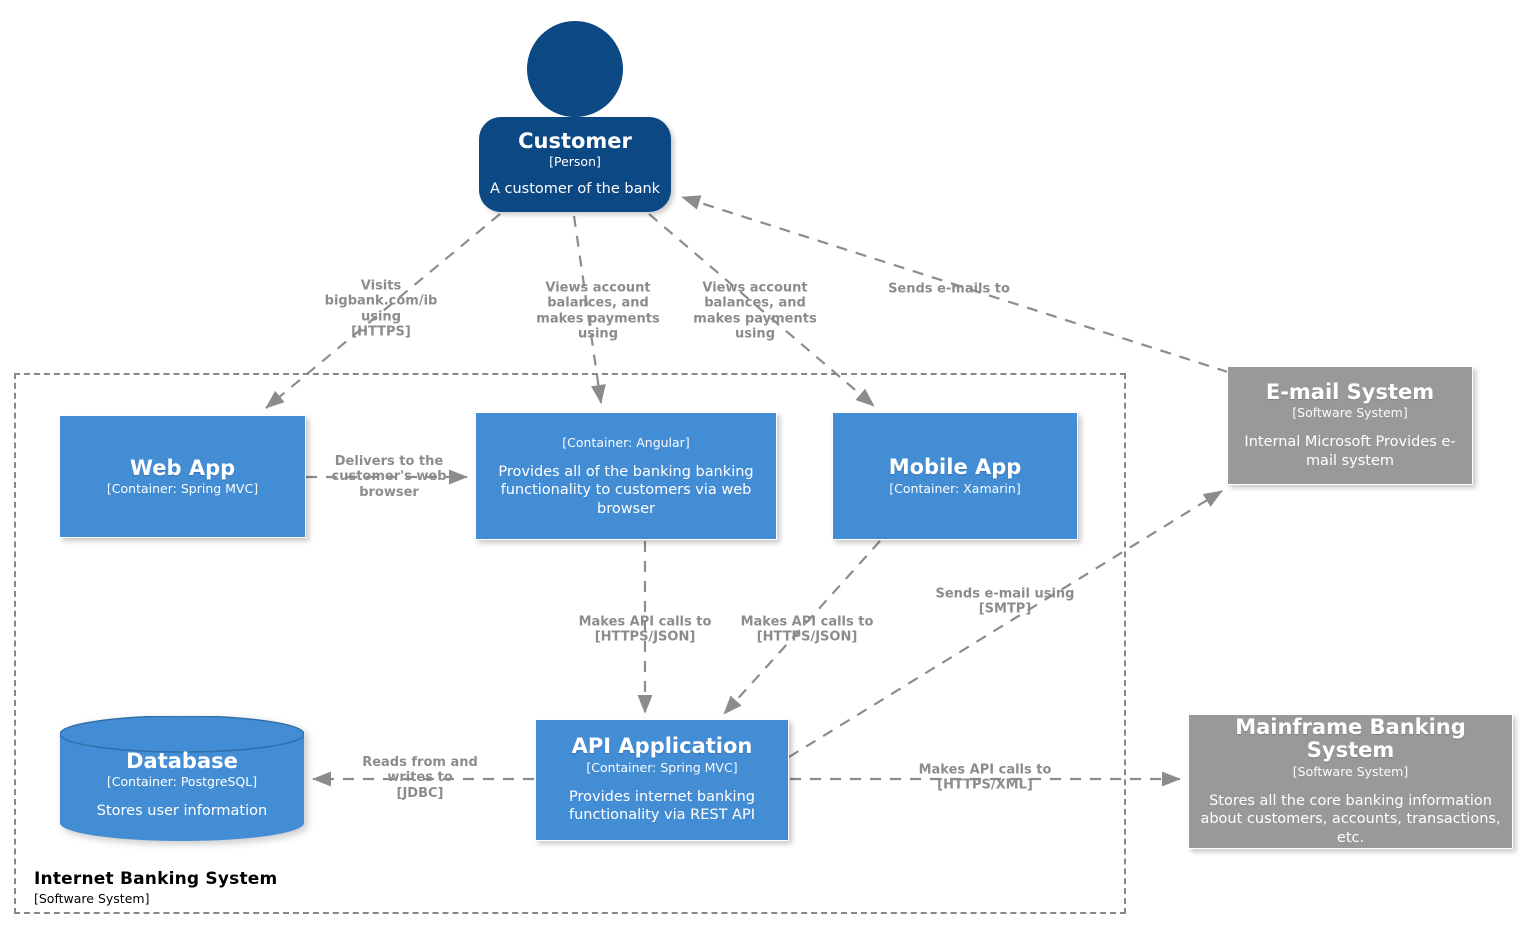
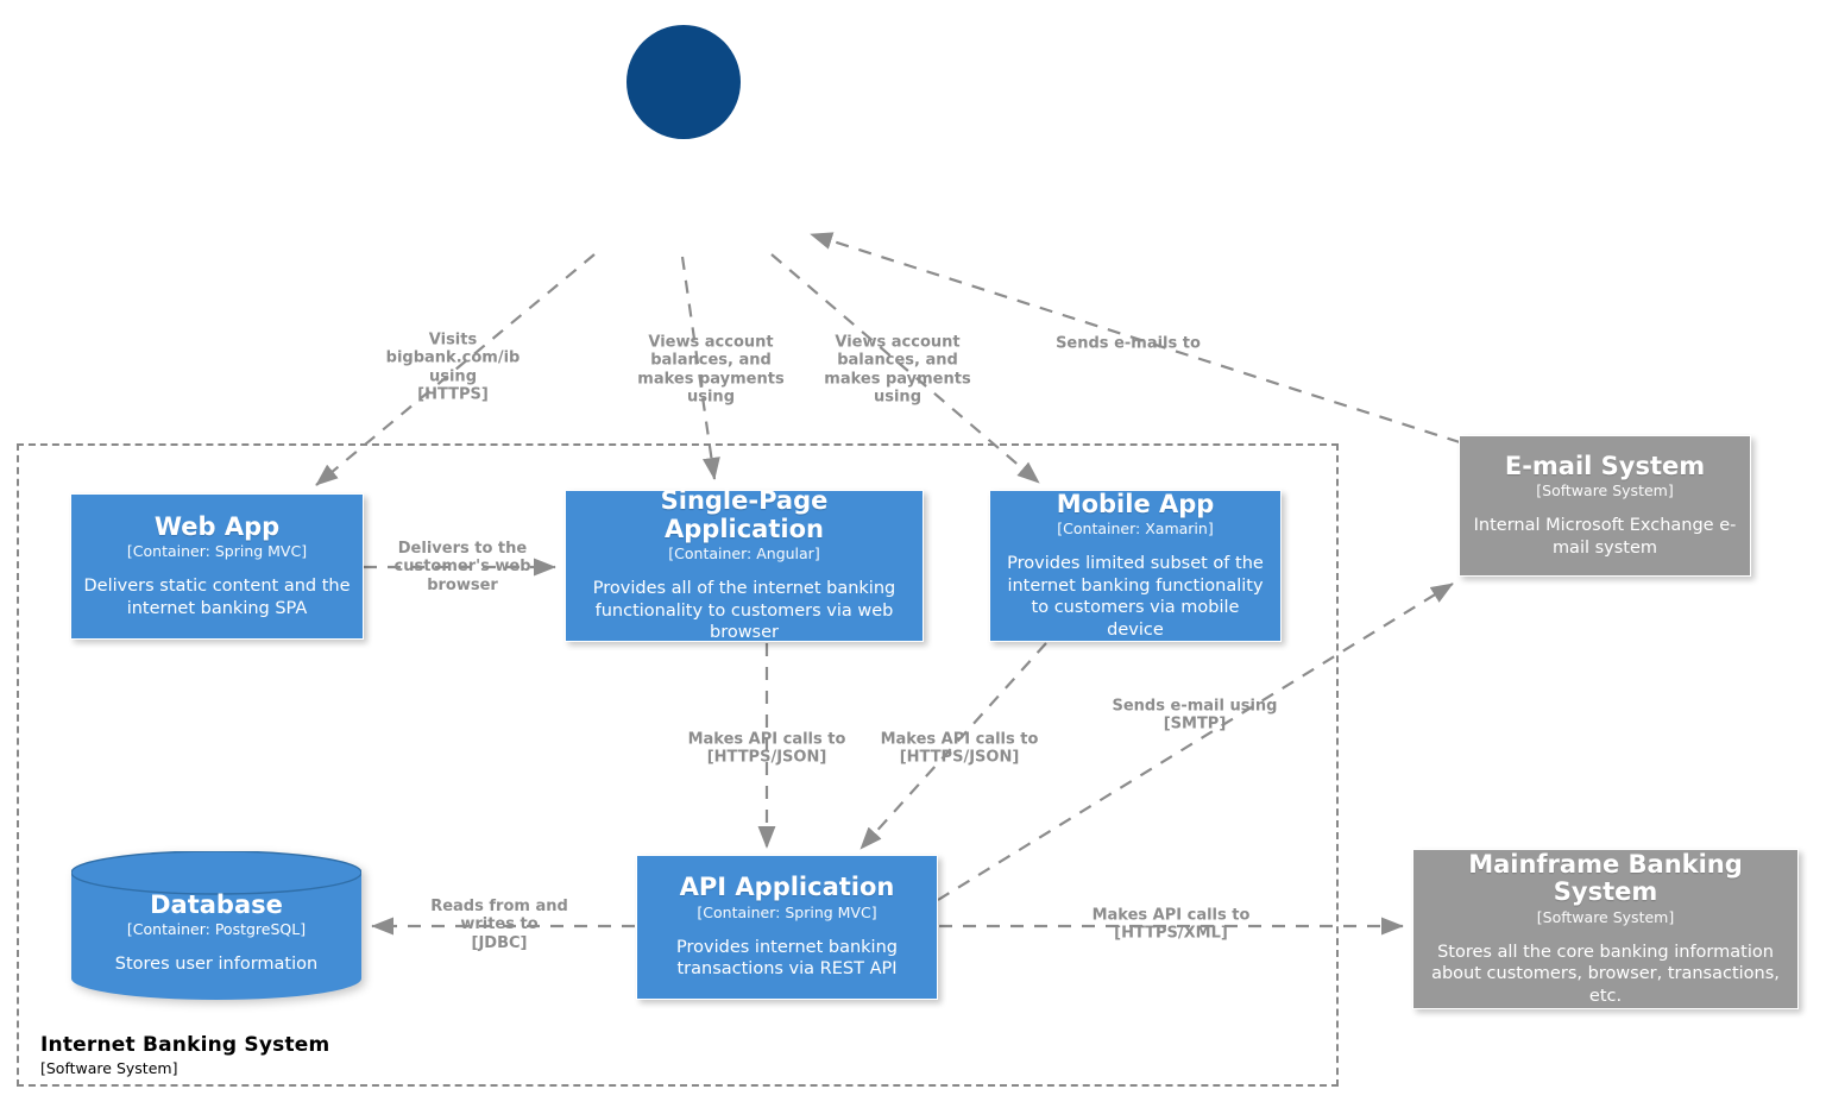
  Internet Banking System
  [Software System]
- Customer
- [Person]
- A customer of the bank
  Web App
  [Container: Spring MVC]
+ Delivers static content and the internet banking SPA
+ Single-Page Application
  [Container: Angular]
- Provides all of the banking banking functionality to customers via web browser
+ Provides all of the internet banking functionality to customers via web browser
  Mobile App
  [Container: Xamarin]
+ Provides limited subset of the internet banking functionality to customers via mobile device
  E-mail System
  [Software System]
- Internal Microsoft Provides e-mail system
+ Internal Microsoft Exchange e-mail system
  Database
  [Container: PostgreSQL]
  Stores user information
  API Application
  [Container: Spring MVC]
- Provides internet banking functionality via REST API
+ Provides internet banking transactions via REST API
  Mainframe Banking System
  [Software System]
- Stores all the core banking information about customers, accounts, transactions, etc.
+ Stores all the core banking information about customers, browser, transactions, etc.
  Visits
  bigbank.com/ib
  using
  [HTTPS]
  Views account
  balances, and
  makes payments
  using
  Views account
  balances, and
  makes payments
  using
  Sends e-mails to
  Delivers to the
  customer's web
  browser
  Makes API calls to
  [HTTPS/JSON]
  Makes API calls to
  [HTTPS/JSON]
  Sends e-mail using
  [SMTP]
  Reads from and
  writes to
  [JDBC]
  Makes API calls to
  [HTTPS/XML]
